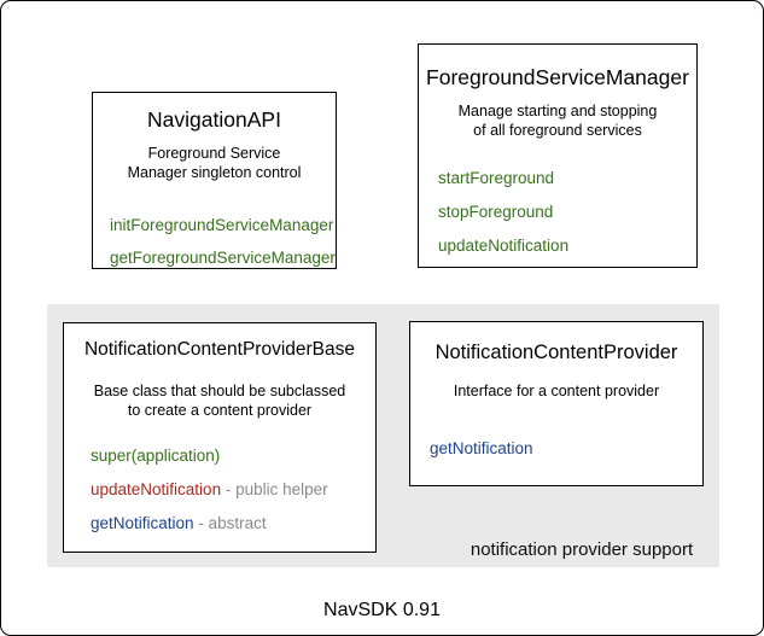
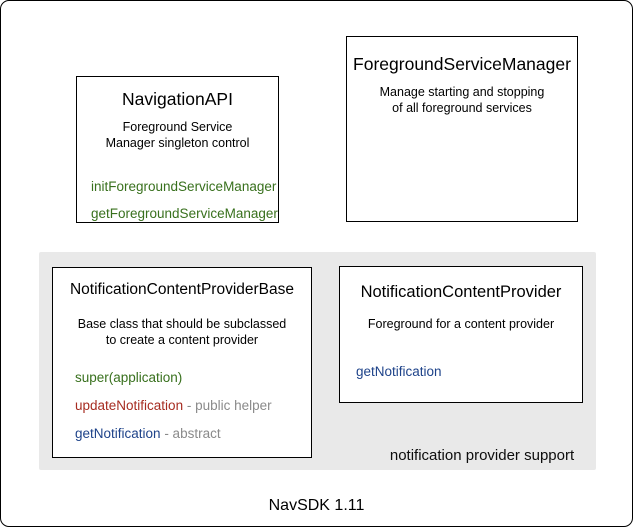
  NavigationAPI
  Foreground Service
  Manager singleton control
  initForegroundServiceManager
  getForegroundServiceManager
  ForegroundServiceManager
  Manage starting and stopping
  of all foreground services
- startForeground
- stopForeground
- updateNotification
  NotificationContentProviderBase
  Base class that should be subclassed
  to create a content provider
  super(application)
  updateNotification - public helper
  getNotification - abstract
  NotificationContentProvider
- Interface for a content provider
+ Foreground for a content provider
  getNotification
  notification provider support
- NavSDK 0.91
+ NavSDK 1.11
